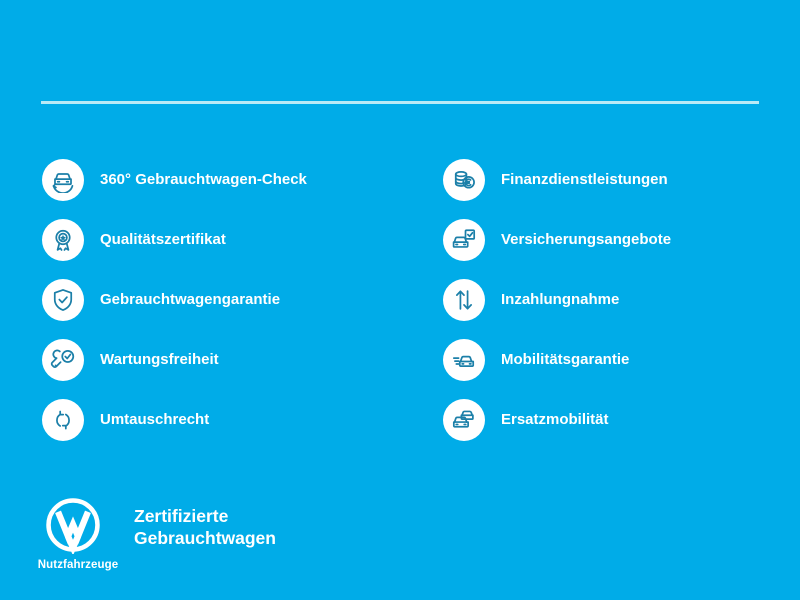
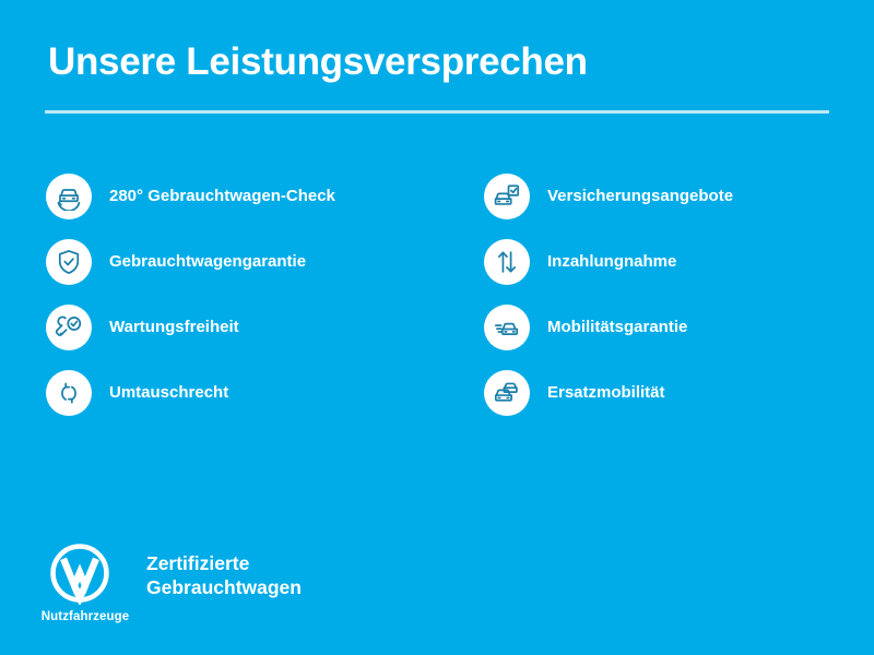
+ Unsere Leistungsversprechen
- 360° Gebrauchtwagen-Check
+ 280° Gebrauchtwagen-Check
- Qualitätszertifikat
  Gebrauchtwagengarantie
  Wartungsfreiheit
  Umtauschrecht
- Finanzdienstleistungen
  Versicherungsangebote
  Inzahlungnahme
  Mobilitätsgarantie
  Ersatzmobilität
  Nutzfahrzeuge
  Zertifizierte
  Gebrauchtwagen
